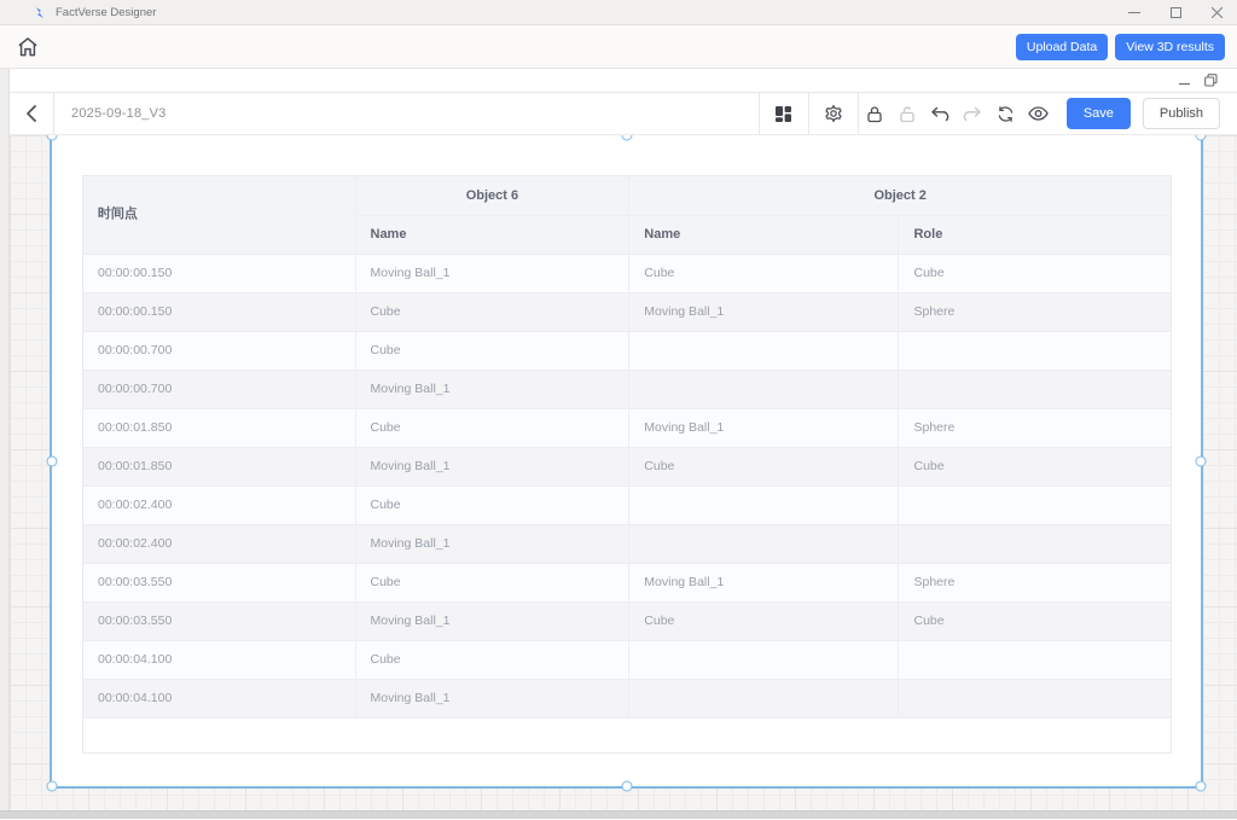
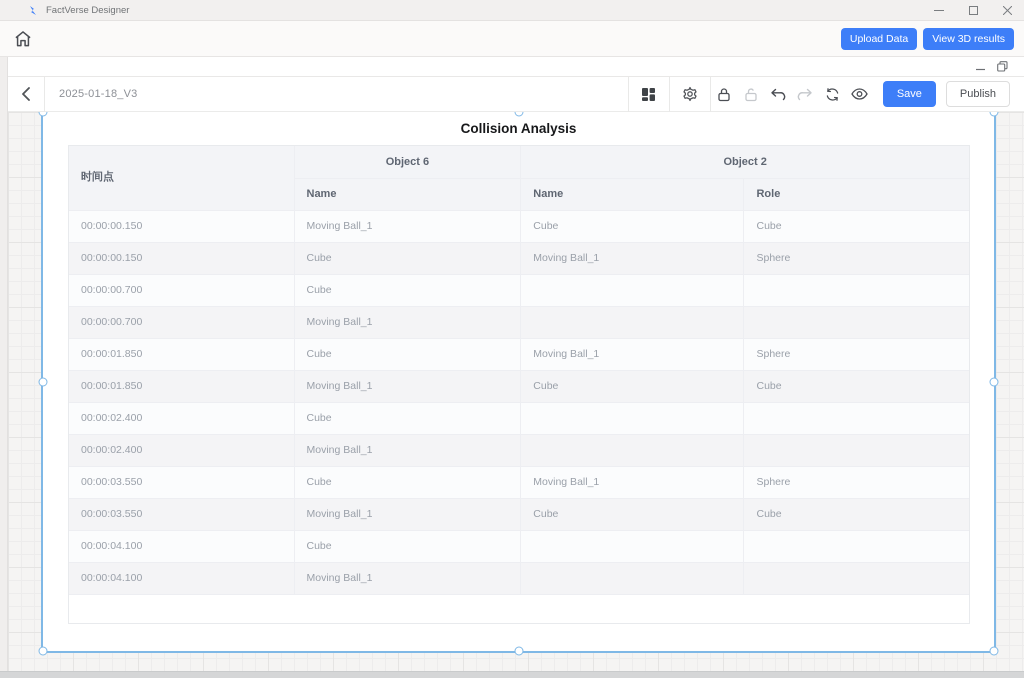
  FactVerse Designer
  Upload Data
  View 3D results
- 2025-09-18_V3
+ 2025-01-18_V3
  Save
  Publish
+ Collision Analysis
  时间点	Object 6	Object 2
  Name	Name	Role
  00:00:00.150	Moving Ball_1	Cube	Cube
  00:00:00.150	Cube	Moving Ball_1	Sphere
  00:00:00.700	Cube
  00:00:00.700	Moving Ball_1
  00:00:01.850	Cube	Moving Ball_1	Sphere
  00:00:01.850	Moving Ball_1	Cube	Cube
  00:00:02.400	Cube
  00:00:02.400	Moving Ball_1
  00:00:03.550	Cube	Moving Ball_1	Sphere
  00:00:03.550	Moving Ball_1	Cube	Cube
  00:00:04.100	Cube
  00:00:04.100	Moving Ball_1
